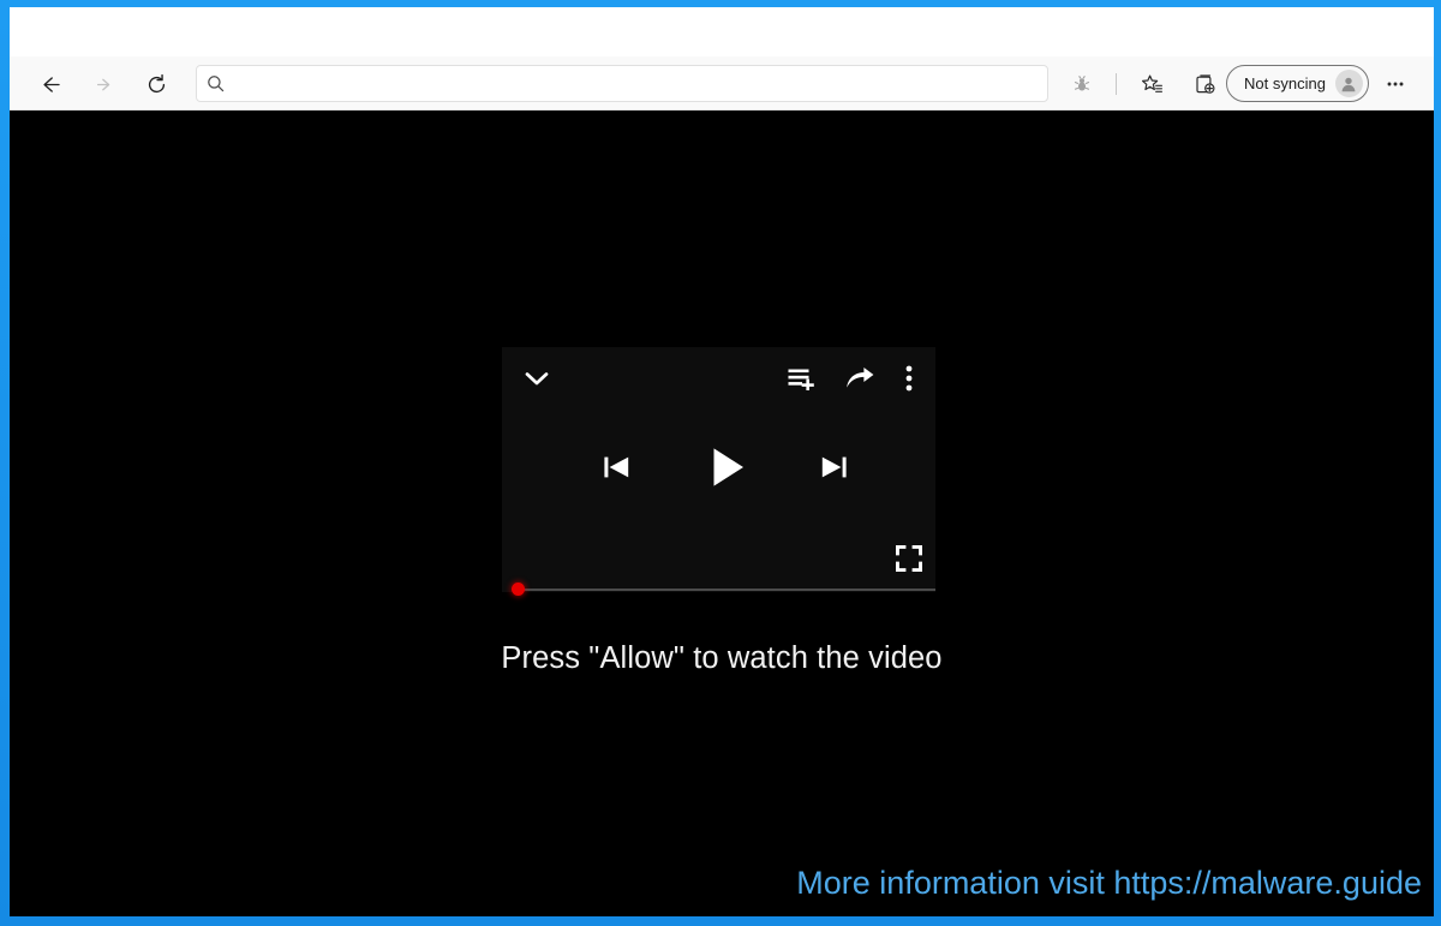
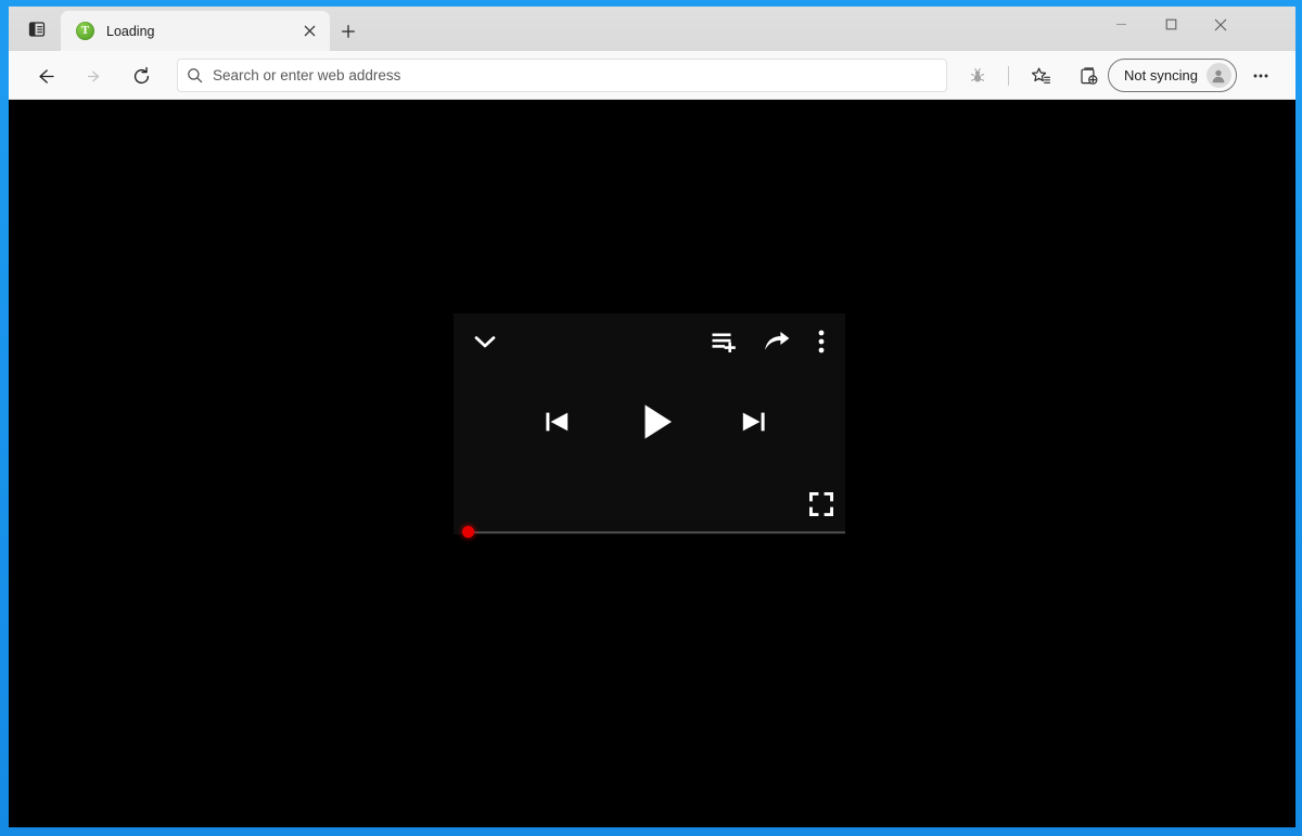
+ T
+ Loading
+ Search or enter web address
  Not syncing
- Press "Allow" to watch the video
- More information visit https://malware.guide
